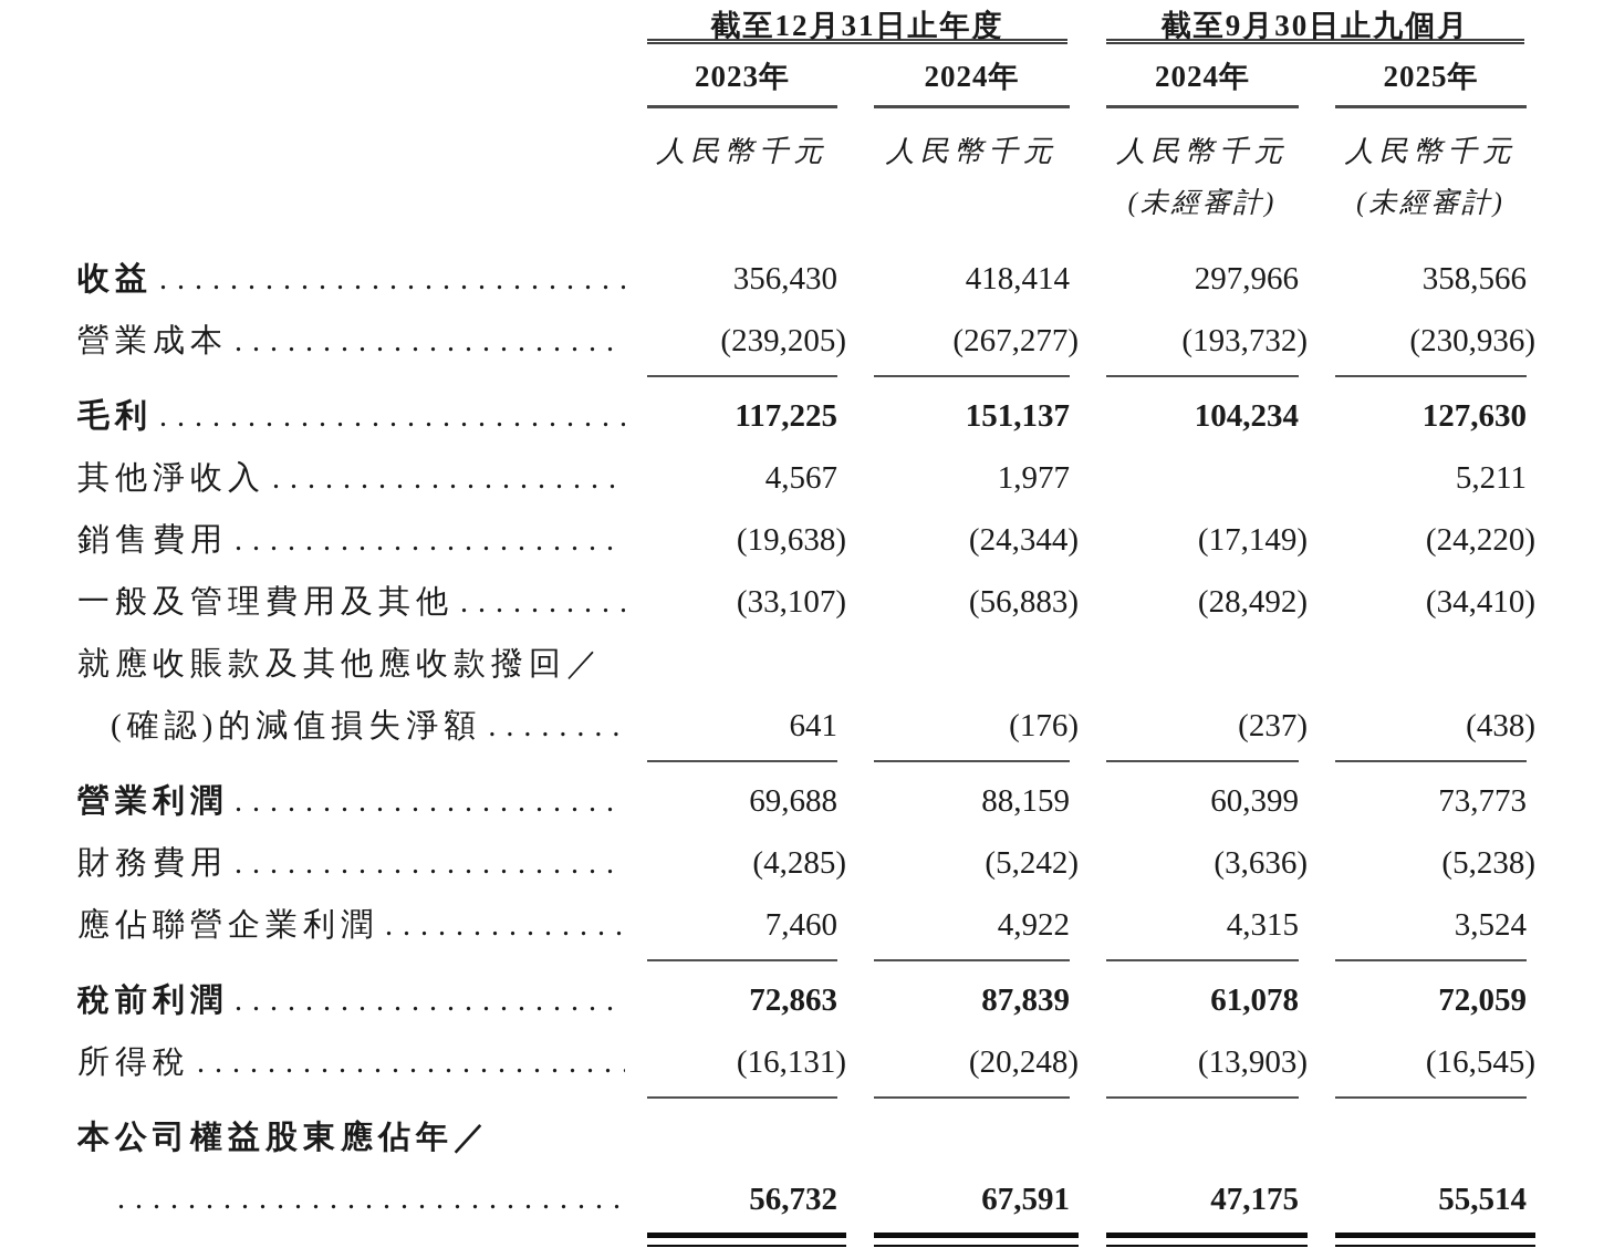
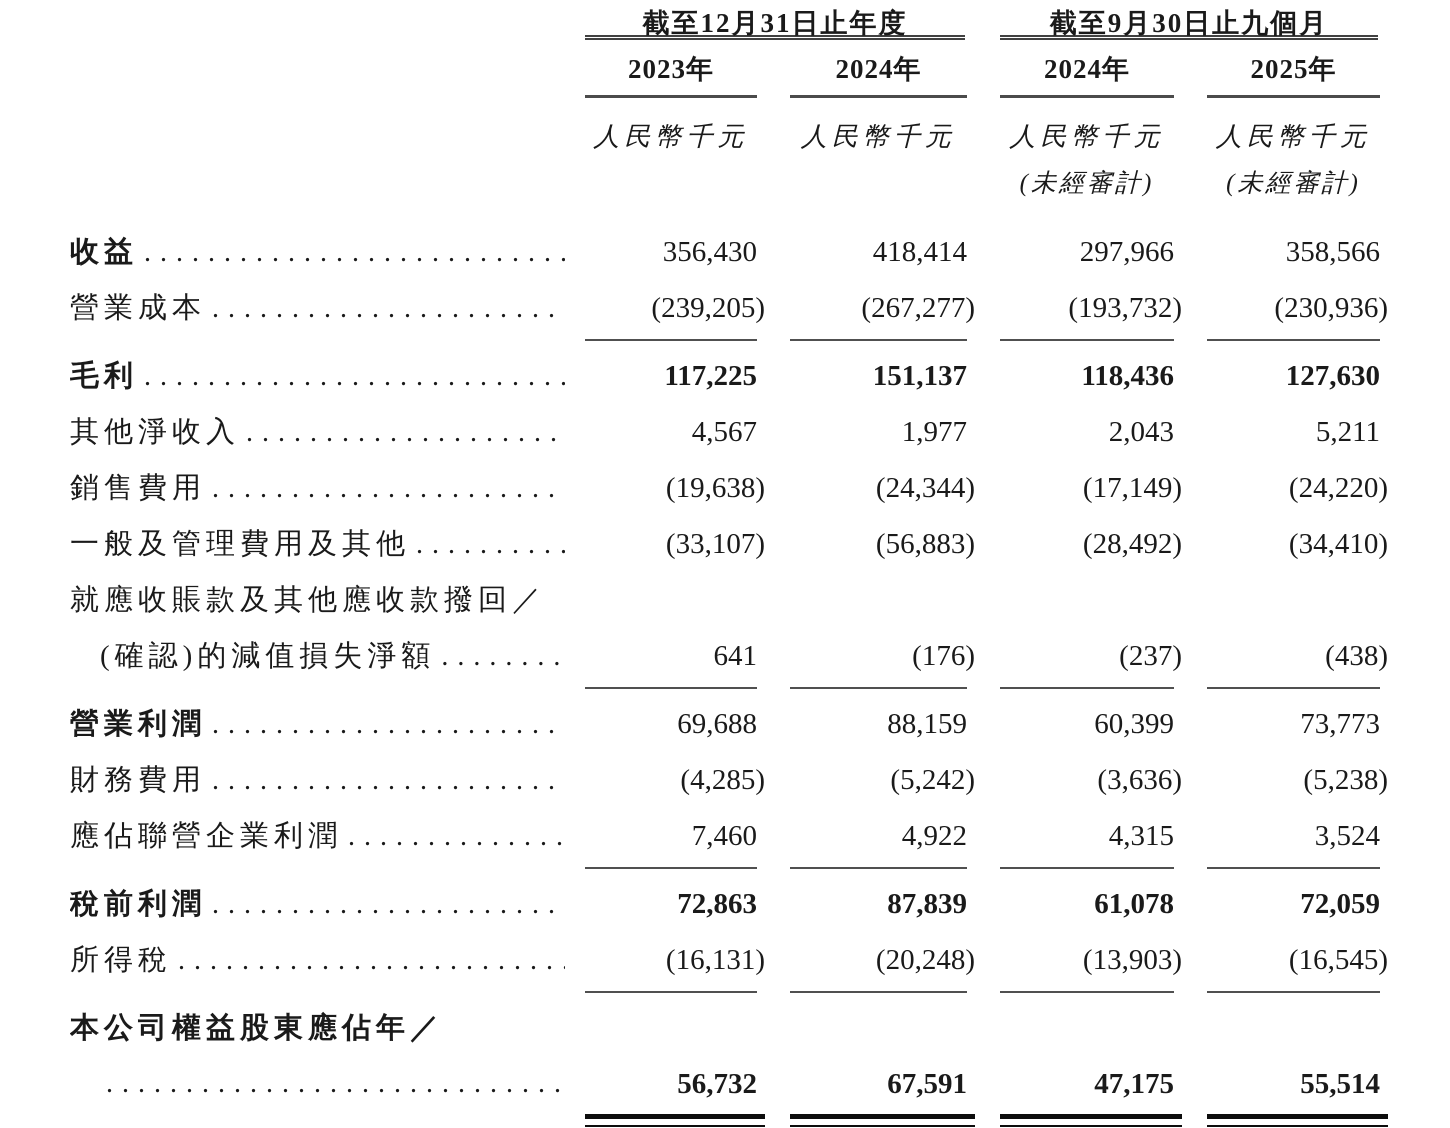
  截至12月31日止年度
  截至9月30日止九個月
  2023年
  2024年
  2024年
  2025年
  人民幣千元
  人民幣千元
  人民幣千元
  人民幣千元
  (未經審計)
  (未經審計)
  收益
  356,430
  418,414
  297,966
  358,566
  營業成本
  (239,205)
  (267,277)
  (193,732)
  (230,936)
  毛利
  117,225
  151,137
- 104,234
+ 118,436
  127,630
  其他淨收入
  4,567
  1,977
+ 2,043
  5,211
  銷售費用
  (19,638)
  (24,344)
  (17,149)
  (24,220)
  一般及管理費用及其他
  (33,107)
  (56,883)
  (28,492)
  (34,410)
  就應收賬款及其他應收款撥回／
  (確認)的減值損失淨額
  641
  (176)
  (237)
  (438)
  營業利潤
  69,688
  88,159
  60,399
  73,773
  財務費用
  (4,285)
  (5,242)
  (3,636)
  (5,238)
  應佔聯營企業利潤
  7,460
  4,922
  4,315
  3,524
  稅前利潤
  72,863
  87,839
  61,078
  72,059
  所得稅
  (16,131)
  (20,248)
  (13,903)
  (16,545)
  本公司權益股東應佔年／
  56,732
  67,591
  47,175
  55,514
